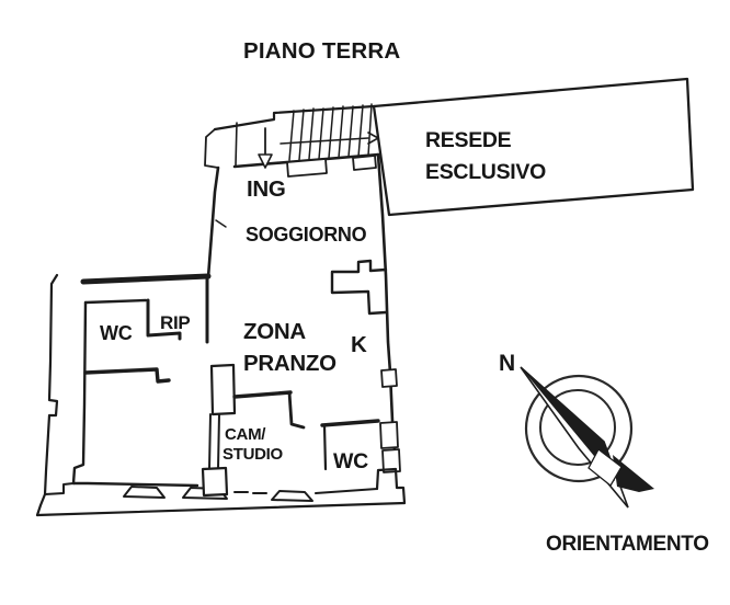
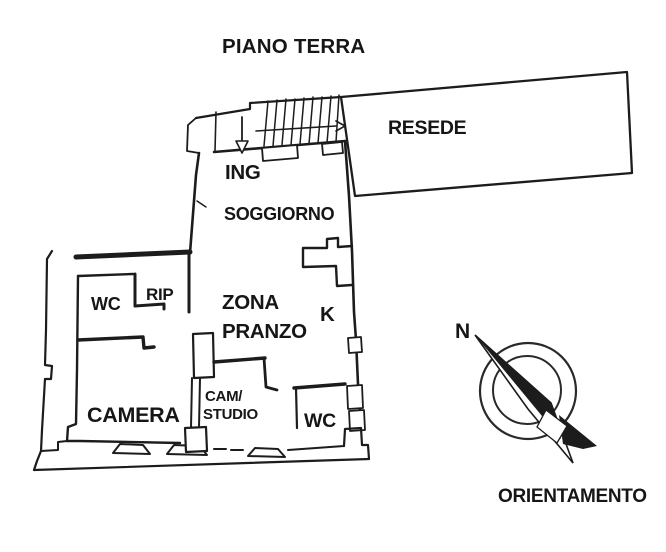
  PIANO TERRA
  RESEDE
- ESCLUSIVO
  ING
  SOGGIORNO
  WC
  RIP
  ZONA
  PRANZO
  K
+ CAMERA
  CAM/
  STUDIO
  WC
  N
  ORIENTAMENTO
